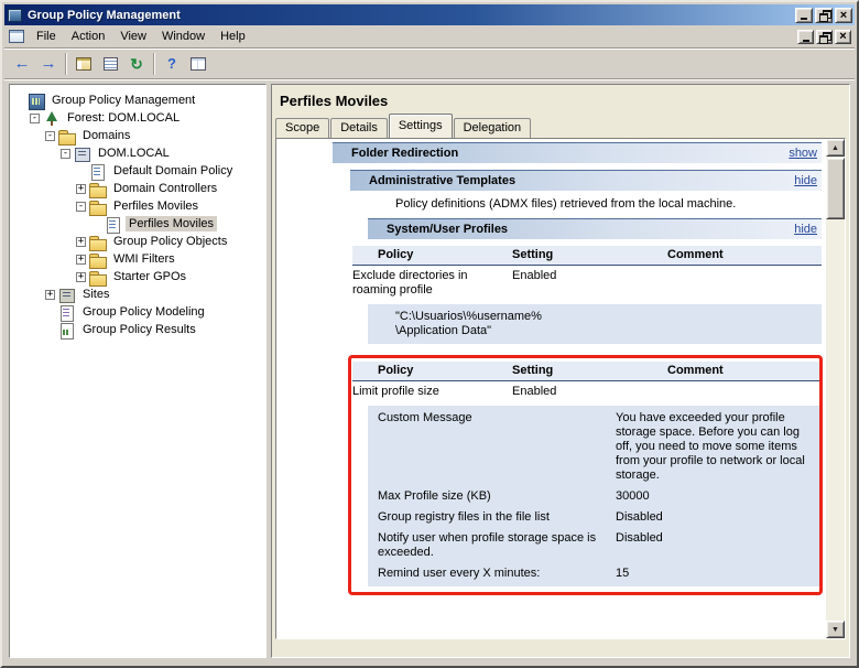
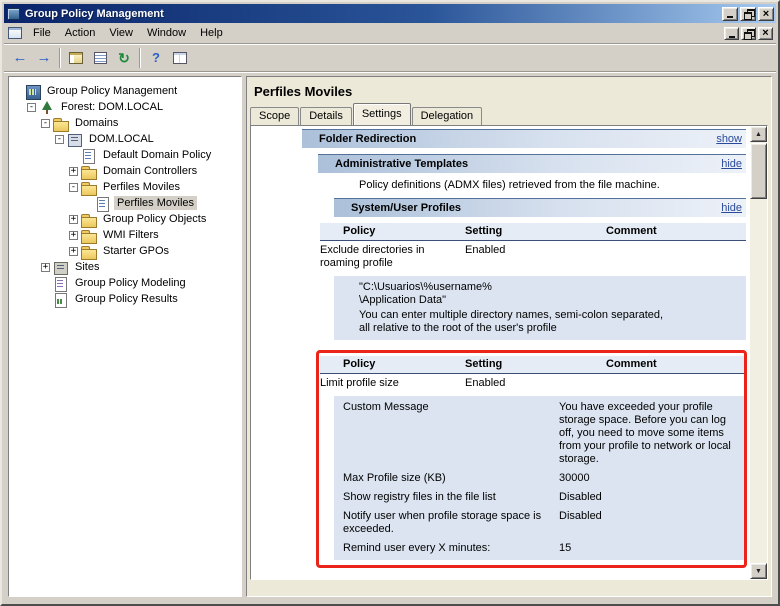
  Group Policy Management
  File
  Action
  View
  Window
  Help
  ←
  →
  ↻
  ?
  Group Policy Management
  -
  Forest: DOM.LOCAL
  -
  Domains
  -
  DOM.LOCAL
  Default Domain Policy
  +
  Domain Controllers
  -
  Perfiles Moviles
  Perfiles Moviles
  +
  Group Policy Objects
  +
  WMI Filters
  +
  Starter GPOs
  +
  Sites
  Group Policy Modeling
  Group Policy Results
  Perfiles Moviles
  Scope
  Details
  Settings
  Delegation
  Folder Redirection
  show
  Administrative Templates
  hide
- Policy definitions (ADMX files) retrieved from the local machine.
+ Policy definitions (ADMX files) retrieved from the file machine.
  System/User Profiles
  hide
  Policy
  Setting
  Comment
  Exclude directories in roaming profile
  Enabled
  "C:\Usuarios\%username%
  \Application Data"
+ You can enter multiple directory names, semi-colon separated,
+ all relative to the root of the user's profile
  Policy
  Setting
  Comment
  Limit profile size
  Enabled
  Custom Message
  You have exceeded your profile storage space. Before you can log off, you need to move some items from your profile to network or local storage.
  Max Profile size (KB)
  30000
- Group registry files in the file list
+ Show registry files in the file list
  Disabled
  Notify user when profile storage space is exceeded.
  Disabled
  Remind user every X minutes:
  15
